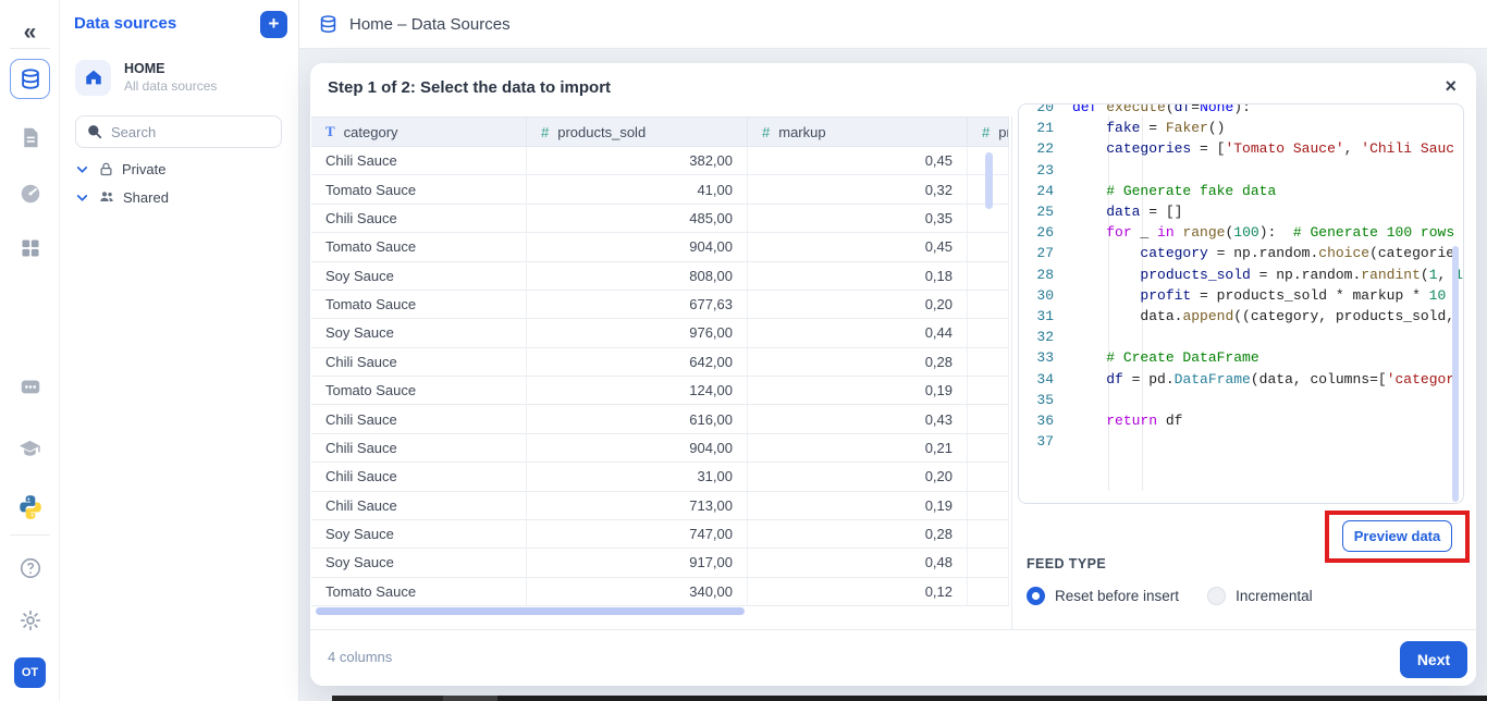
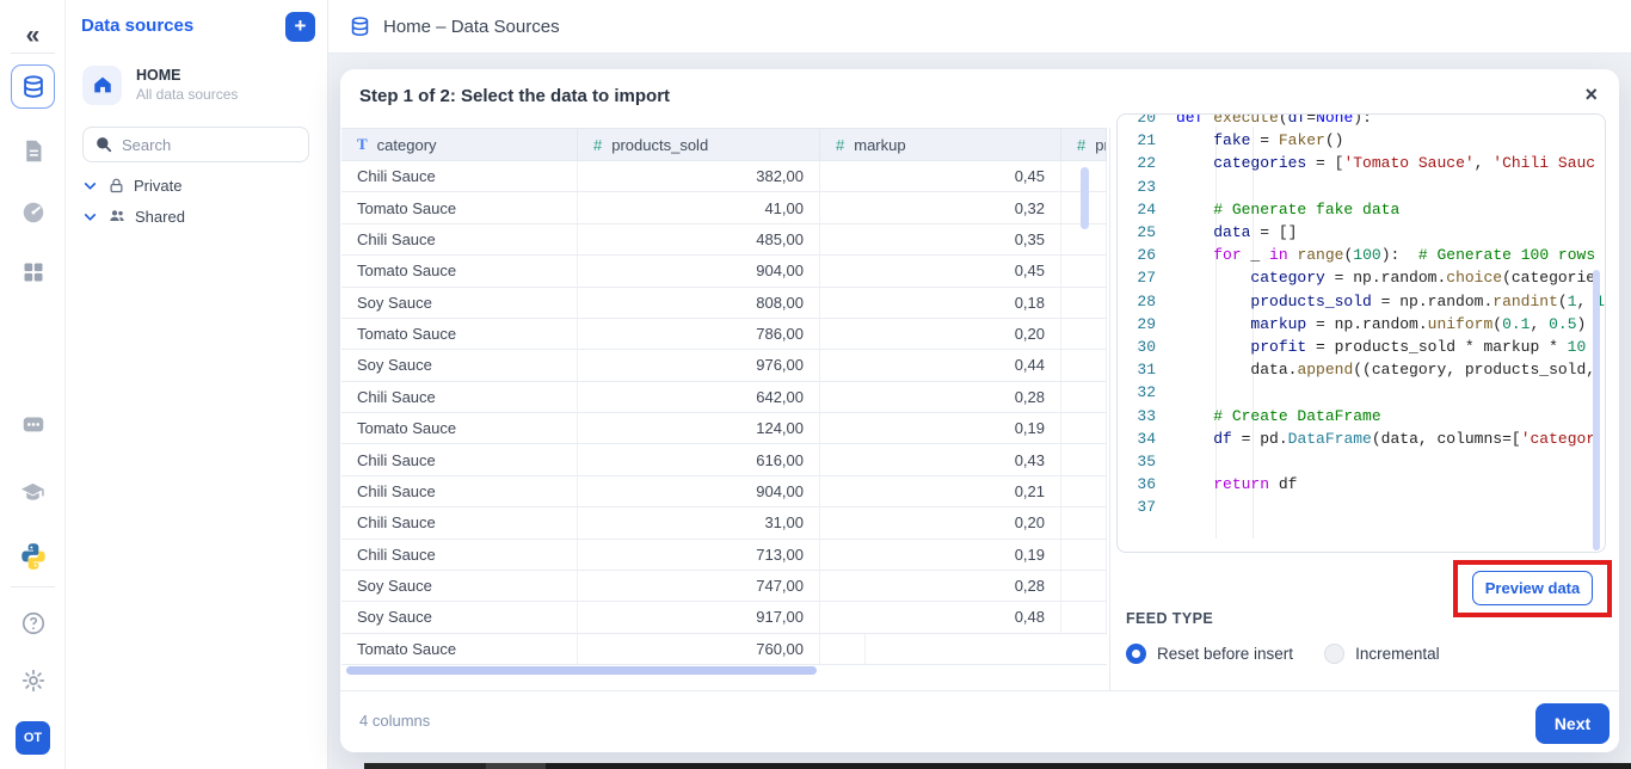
  «
  OT
  Data sources
  +
  HOME
  All data sources
  Search
  Private
  Shared
  Home – Data Sources
  Step 1 of 2: Select the data to import
  ×
  T
  category
  #
  products_sold
  #
  markup
  #
  Chili Sauce
  382,00
  0,45
  Tomato Sauce
  41,00
  0,32
  Chili Sauce
  485,00
  0,35
  Tomato Sauce
  904,00
  0,45
  Soy Sauce
  808,00
  0,18
  Tomato Sauce
- 677,63
+ 786,00
  0,20
  Soy Sauce
  976,00
  0,44
  Chili Sauce
  642,00
  0,28
  Tomato Sauce
  124,00
  0,19
  Chili Sauce
  616,00
  0,43
  Chili Sauce
  904,00
  0,21
  Chili Sauce
  31,00
  0,20
  Chili Sauce
  713,00
  0,19
  Soy Sauce
  747,00
  0,28
  Soy Sauce
  917,00
  0,48
  Tomato Sauce
- 340,00
+ 760,00
- 0,12
  20
  def execute(df=None):
  21
  fake = Faker()
  22
  categories = ['Tomato Sauce', 'Chili Sauc
  23
  24
  # Generate fake data
  25
  data = []
  26
  for _ in range(100): # Generate 100 rows
  27
  category = np.random.choice(categorie
  28
  products_sold = np.random.randint(1, 1
+ 29
+ markup = np.random.uniform(0.1, 0.5)
  30
  profit = products_sold * markup * 10
  31
  data.append((category, products_sold,
  32
  33
  # Create DataFrame
  34
  df = pd.DataFrame(data, columns=['categor
  35
  36
  return df
  37
  Preview data
  FEED TYPE
  Reset before insert
  Incremental
  4 columns
  Next
